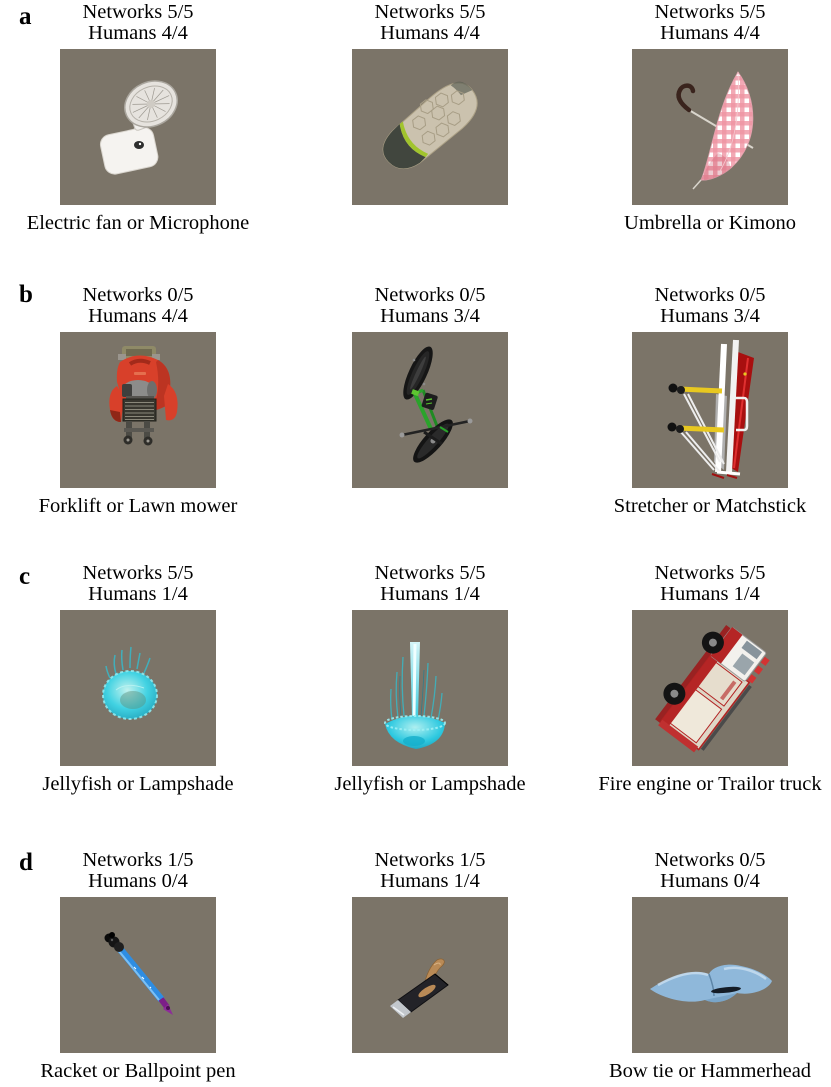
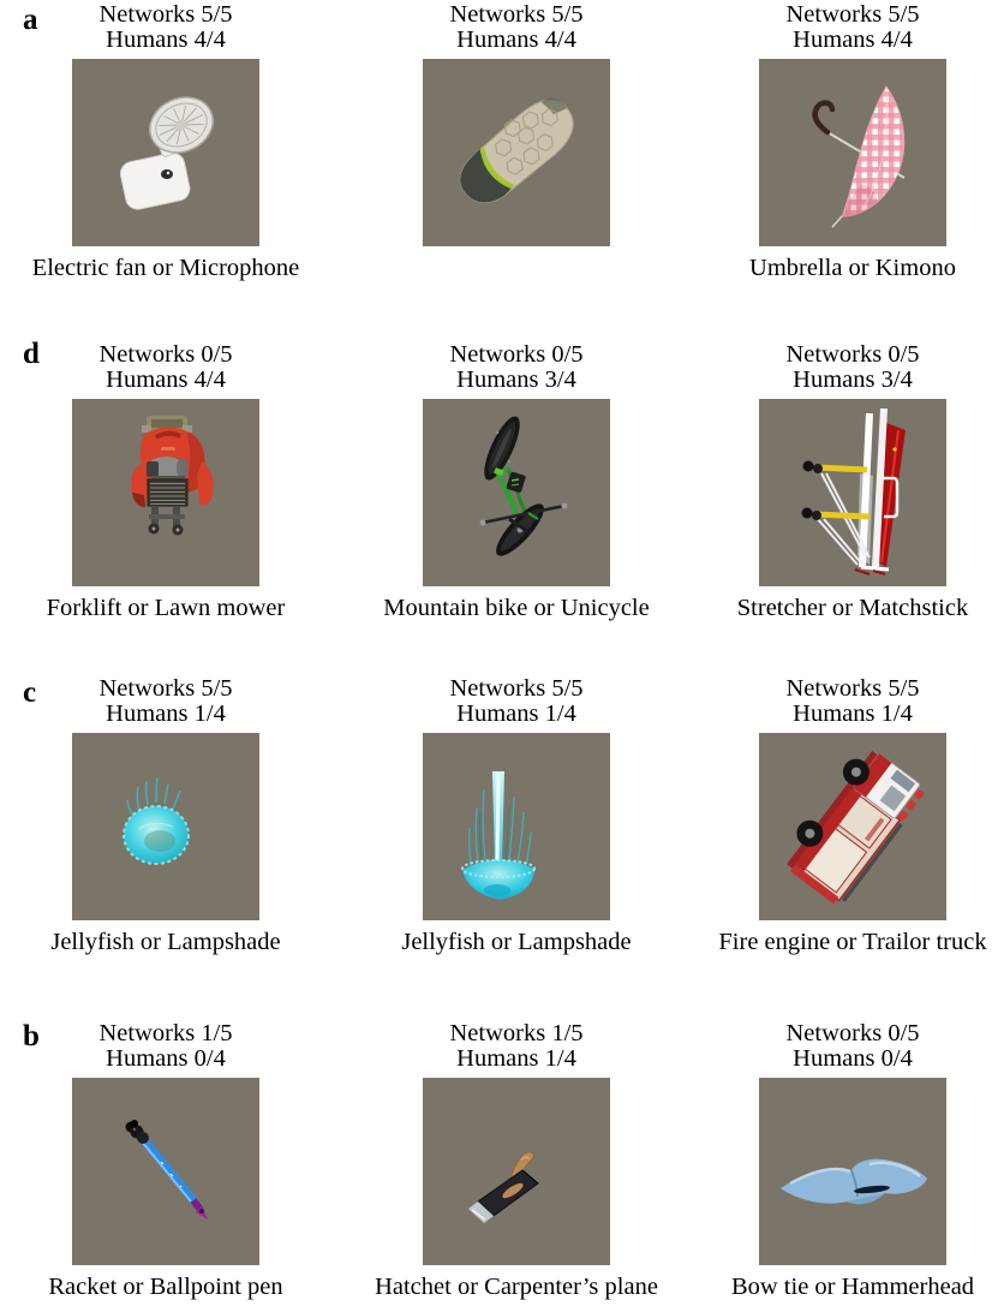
  a
- b
+ d
  c
- d
+ b
  Networks 5/5
  Humans 4/4
  Electric fan or Microphone
  Networks 5/5
  Humans 4/4
  Networks 5/5
  Humans 4/4
  Umbrella or Kimono
  Networks 0/5
  Humans 4/4
  Forklift or Lawn mower
  Networks 0/5
  Humans 3/4
+ Mountain bike or Unicycle
  Networks 0/5
  Humans 3/4
  Stretcher or Matchstick
  Networks 5/5
  Humans 1/4
  Jellyfish or Lampshade
  Networks 5/5
  Humans 1/4
  Jellyfish or Lampshade
  Networks 5/5
  Humans 1/4
  Fire engine or Trailor truck
  Networks 1/5
  Humans 0/4
  Racket or Ballpoint pen
  Networks 1/5
  Humans 1/4
+ Hatchet or Carpenter’s plane
  Networks 0/5
  Humans 0/4
  Bow tie or Hammerhead
